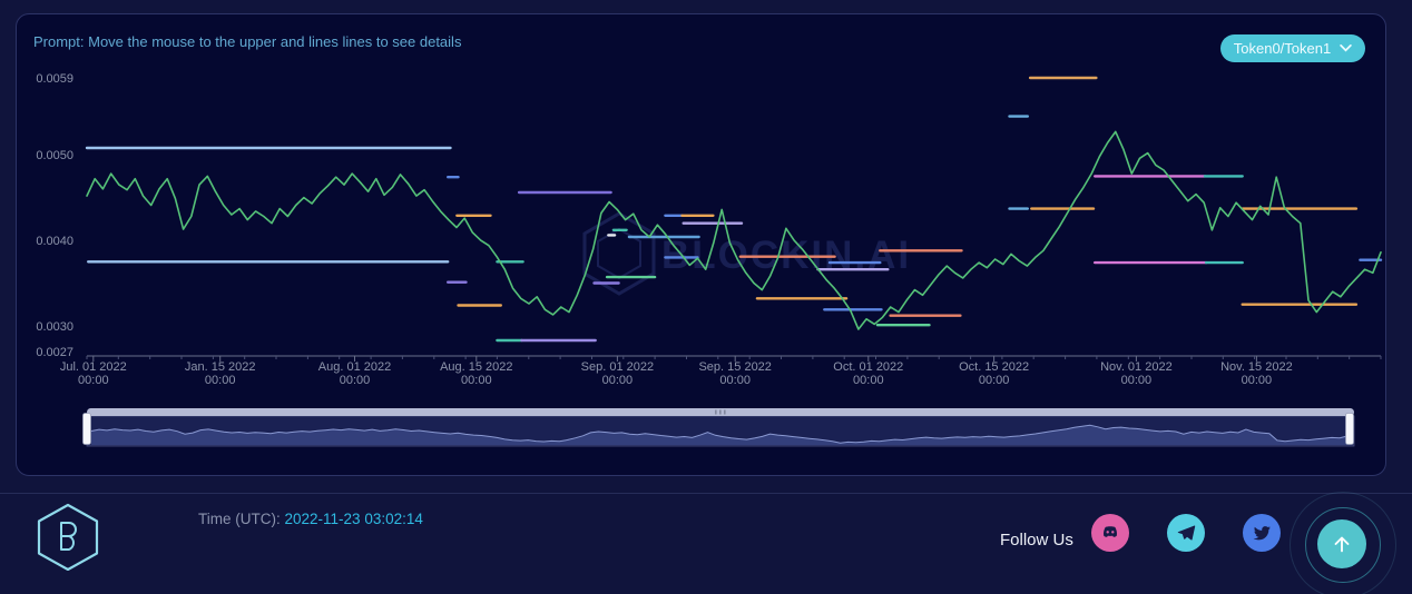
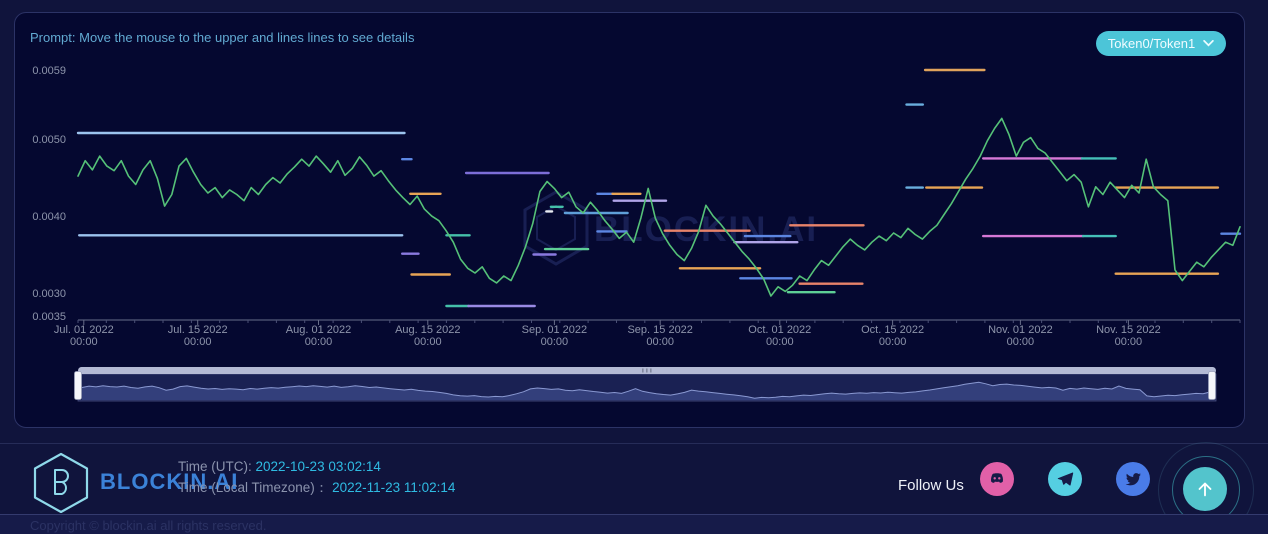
  Prompt: Move the mouse to the upper and lines lines to see details
  Token0/Token1
  BLON.AI
  Jul. 01 2022 00:00
- Jan. 15 2022 00:00
+ Jul. 15 2022 00:00
  Aug. 01 2022 00:00
  Aug. 15 2022 00:00
  Sep. 01 2022 00:00
  Sep. 15 2022 00:00
  Oct. 01 2022 00:00
  Oct. 15 2022 00:00
  Nov. 01 2022 00:00
  Nov. 15 2022 00:00
  0.0059
  0.0050
  0.0040
  0.0030
- 0.0027
+ 0.0035
+ BLOCKIN.AI
- Time (UTC): 2022-11-23 03:02:14
+ Time (UTC): 2022-10-23 03:02:14
+ Time (Local Timezone)： 2022-11-23 11:02:14
  Follow Us
+ Copyright © blockin.ai all rights reserved.
